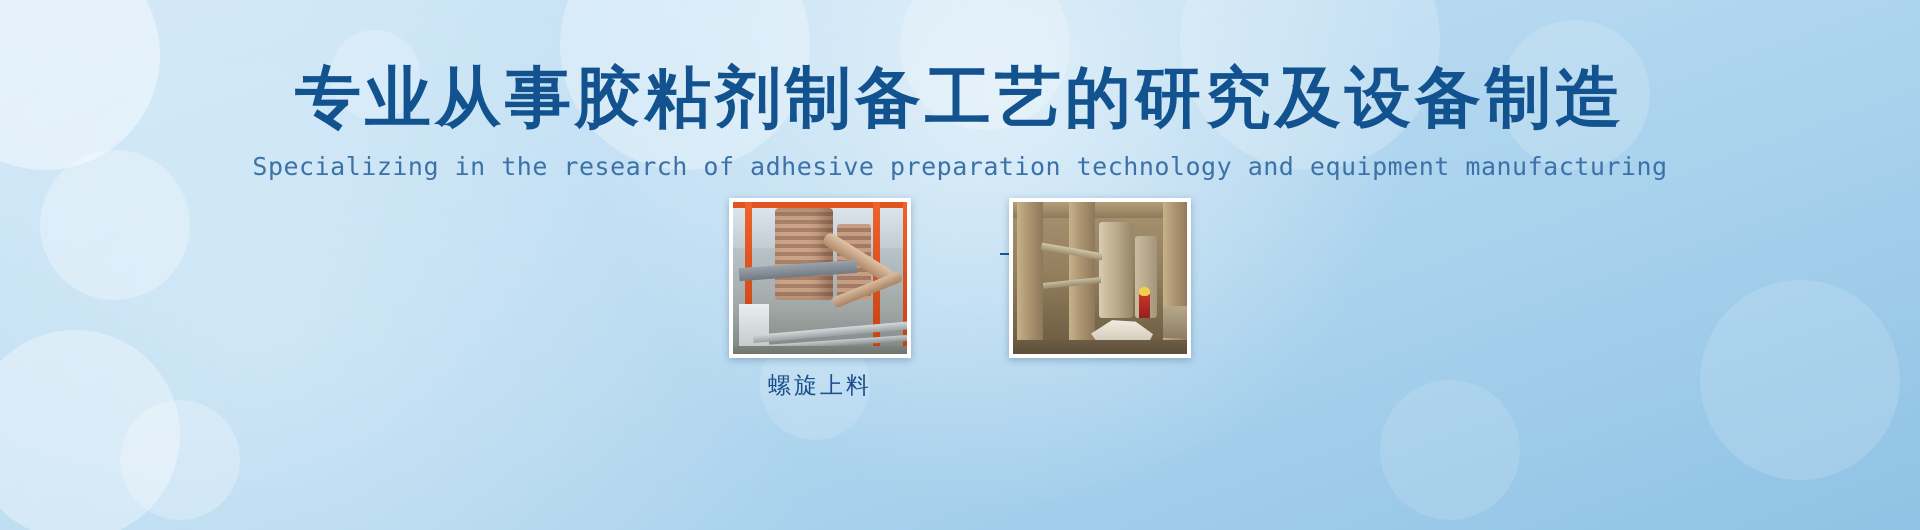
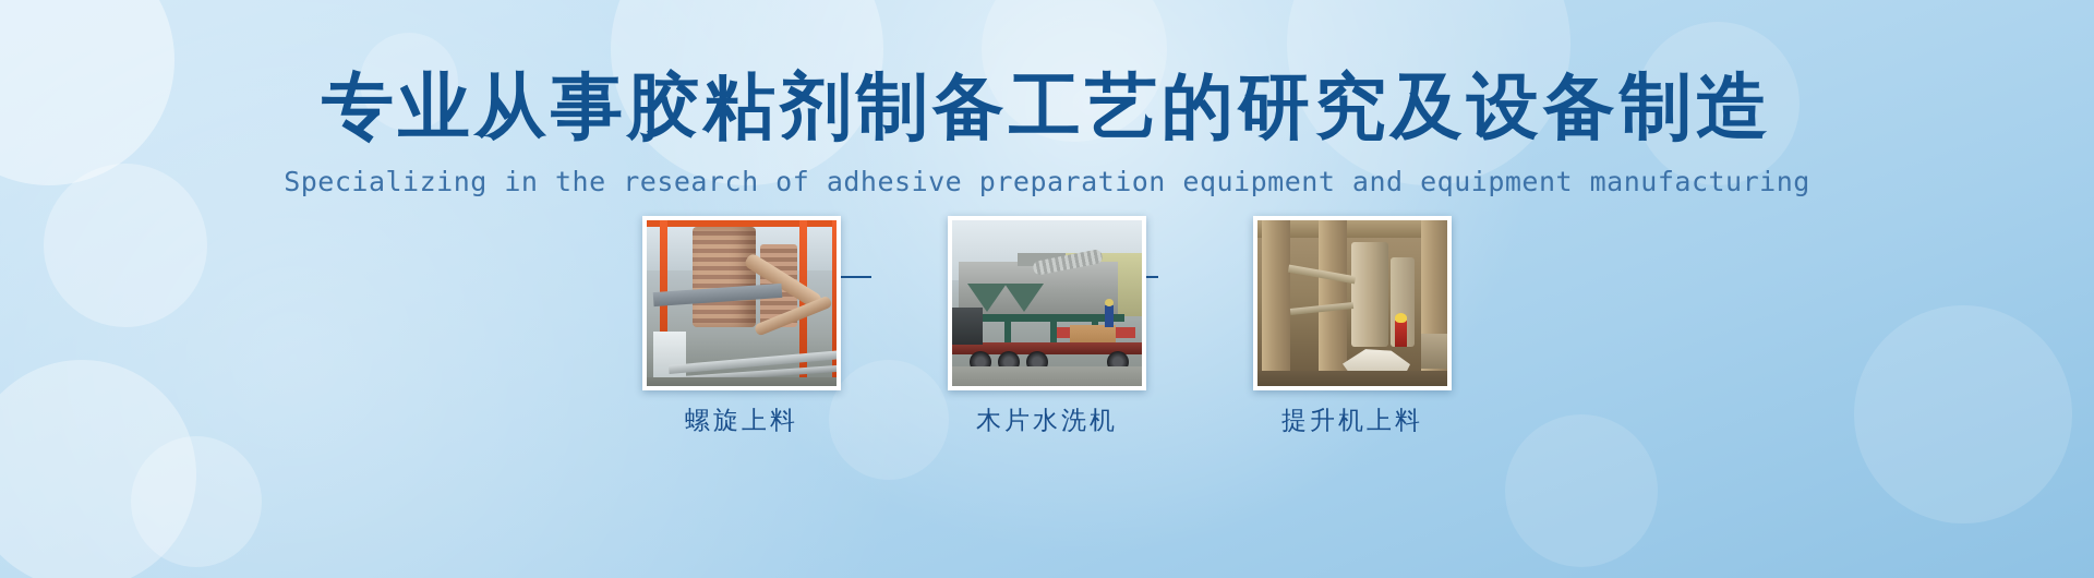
  专业从事胶粘剂制备工艺的研究及设备制造
- Specializing in the research of adhesive preparation technology and equipment manufacturing
+ Specializing in the research of adhesive preparation equipment and equipment manufacturing
  螺旋上料
+ 木片水洗机
+ 提升机上料
